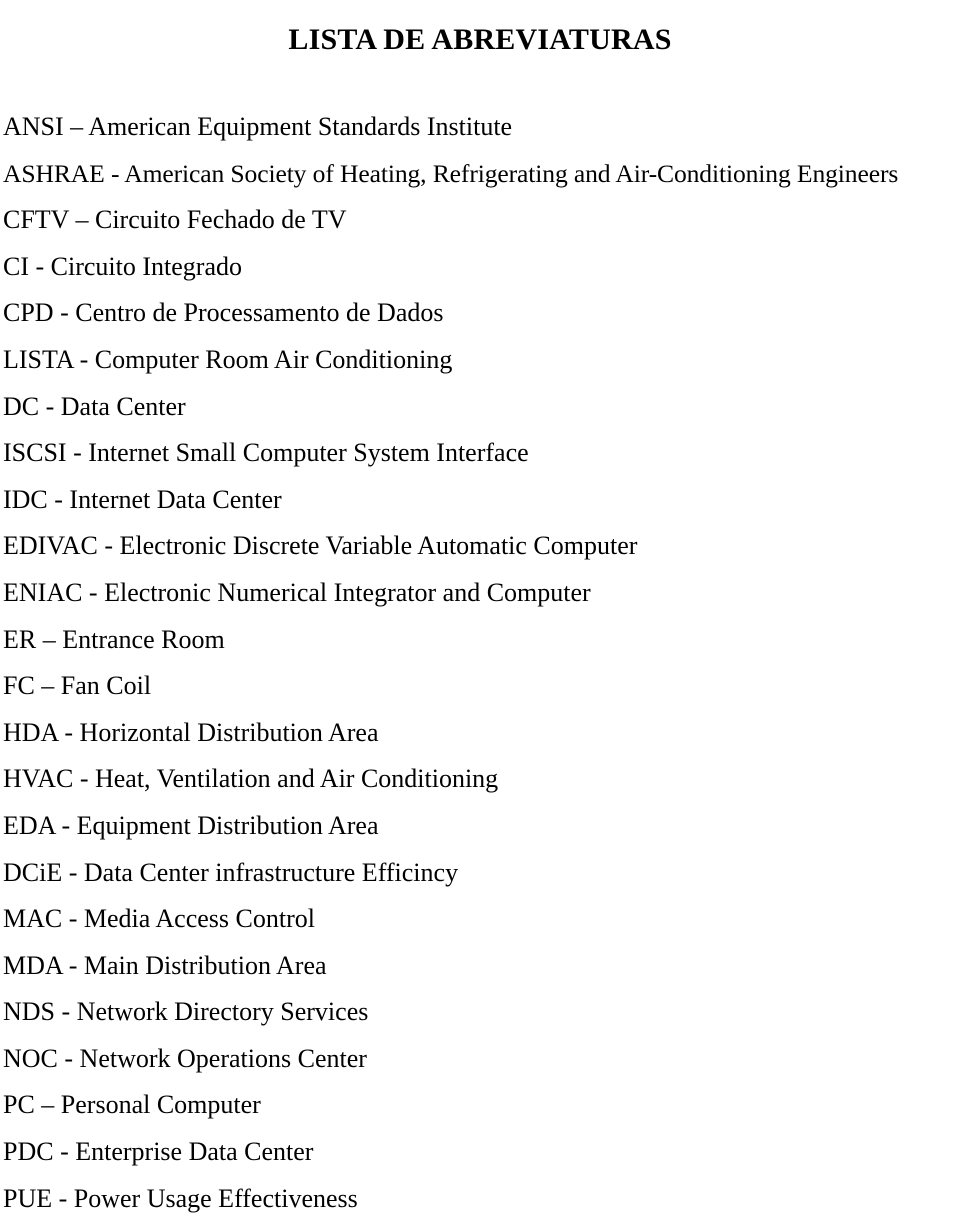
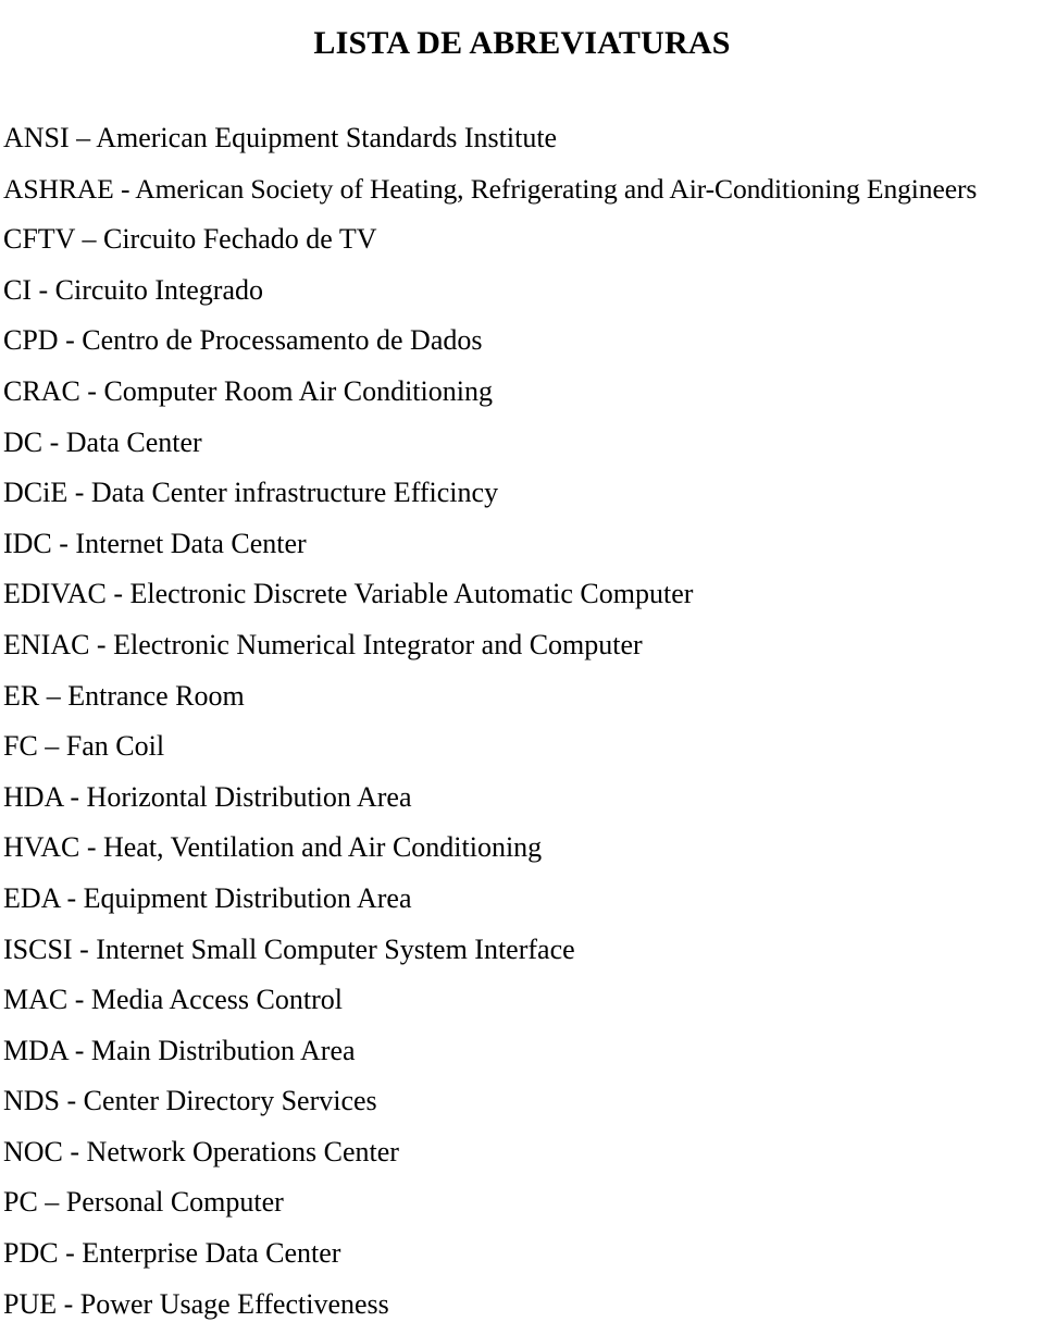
  LISTA DE ABREVIATURAS
  ANSI – American Equipment Standards Institute
  ASHRAE - American Society of Heating, Refrigerating and Air-Conditioning Engineers
  CFTV – Circuito Fechado de TV
  CI - Circuito Integrado
  CPD - Centro de Processamento de Dados
- LISTA - Computer Room Air Conditioning
+ CRAC - Computer Room Air Conditioning
  DC - Data Center
- ISCSI - Internet Small Computer System Interface
+ DCiE - Data Center infrastructure Efficincy
  IDC - Internet Data Center
  EDIVAC - Electronic Discrete Variable Automatic Computer
  ENIAC - Electronic Numerical Integrator and Computer
  ER – Entrance Room
  FC – Fan Coil
  HDA - Horizontal Distribution Area
  HVAC - Heat, Ventilation and Air Conditioning
  EDA - Equipment Distribution Area
- DCiE - Data Center infrastructure Efficincy
+ ISCSI - Internet Small Computer System Interface
  MAC - Media Access Control
  MDA - Main Distribution Area
- NDS - Network Directory Services
+ NDS - Center Directory Services
  NOC - Network Operations Center
  PC – Personal Computer
  PDC - Enterprise Data Center
  PUE - Power Usage Effectiveness
